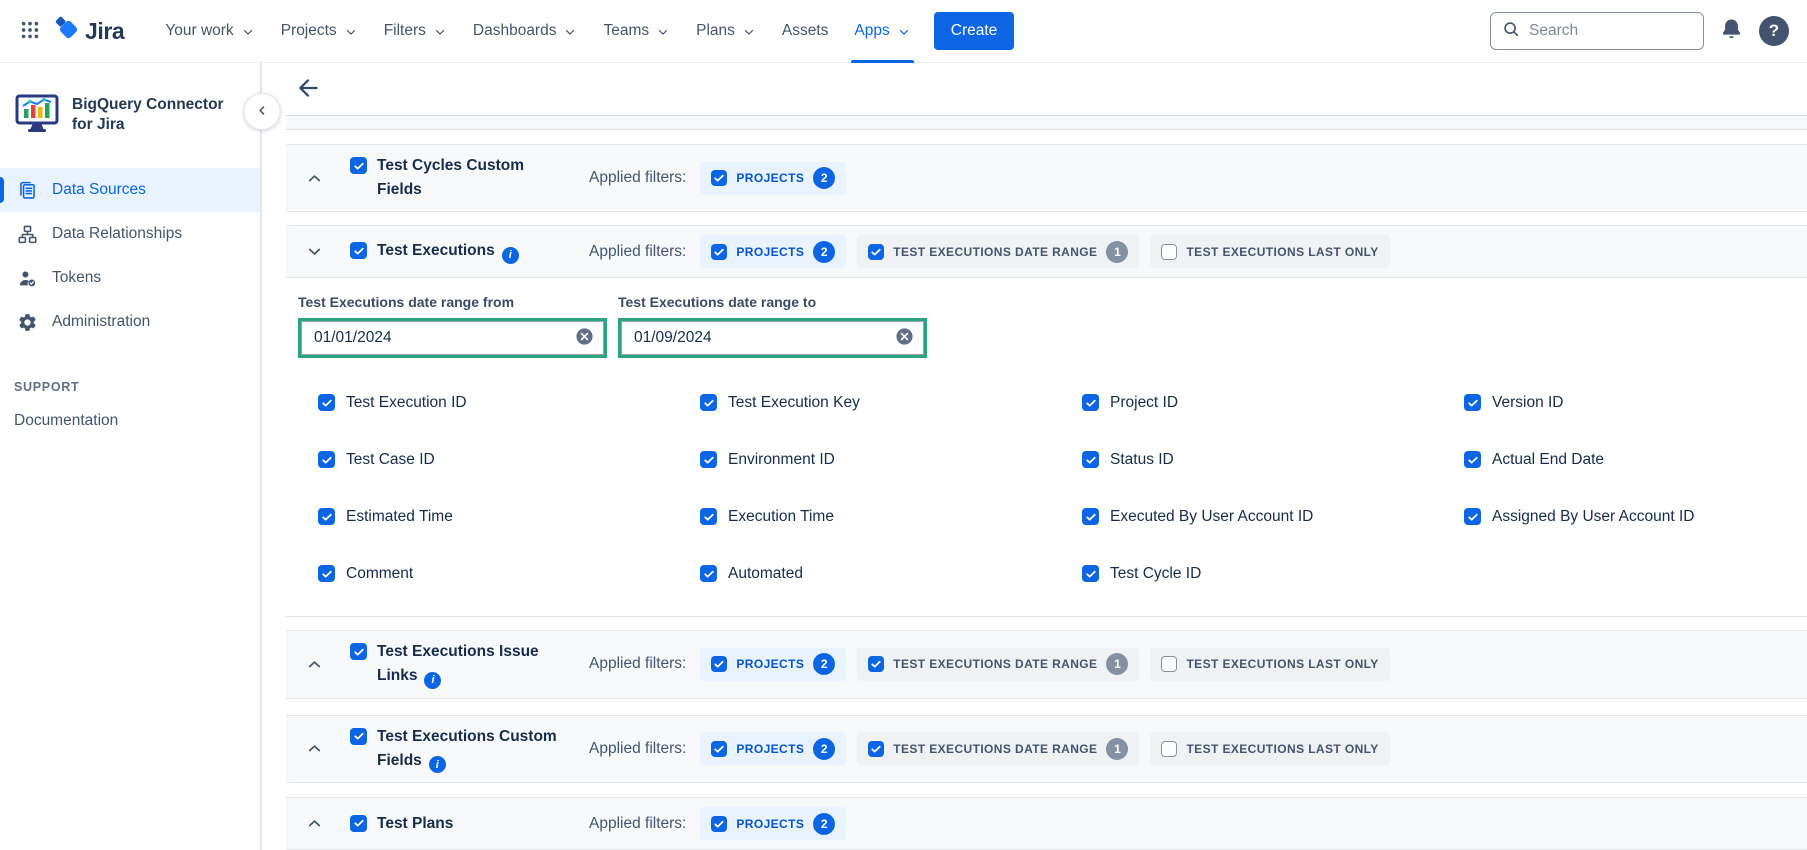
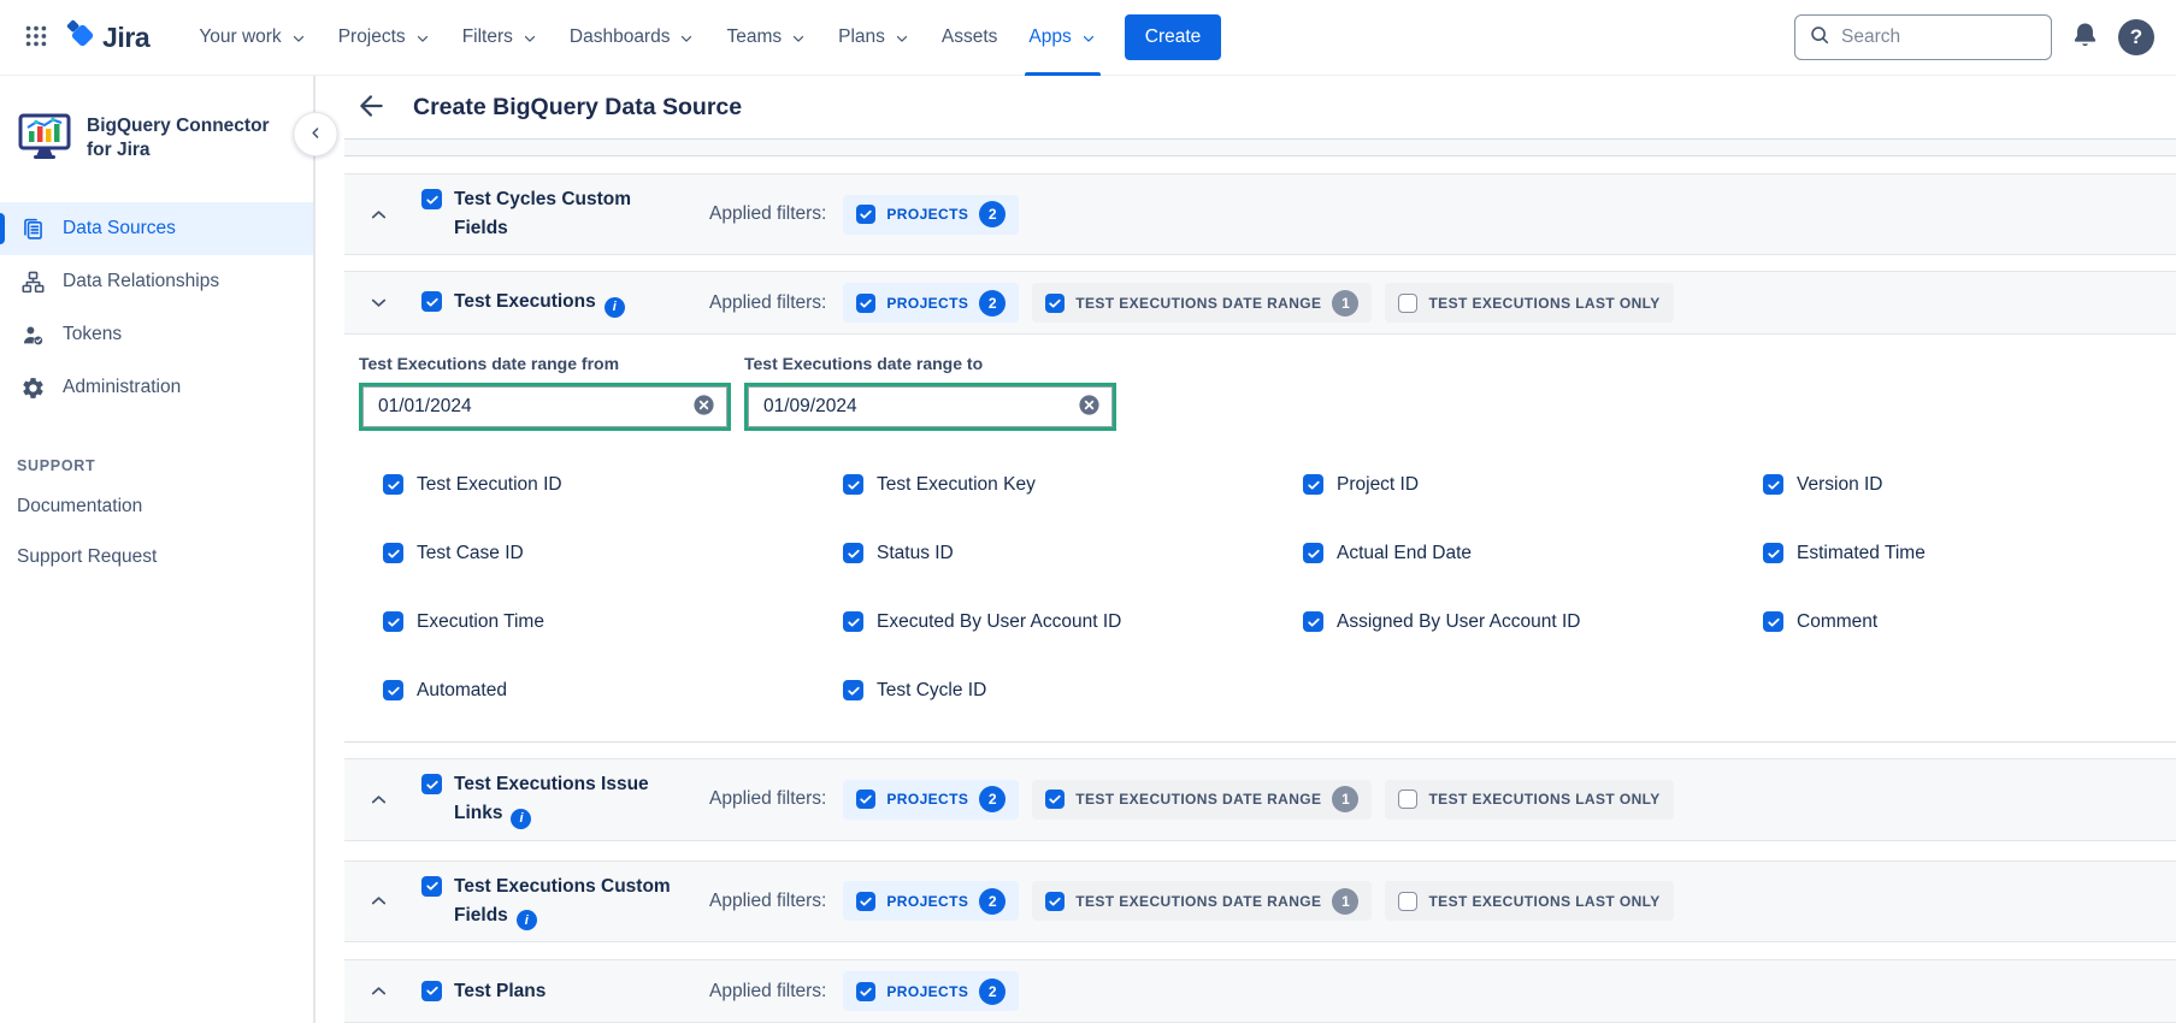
  Jira
  Your work
  Projects
  Filters
  Dashboards
  Teams
  Plans
  Assets
  Apps
  Create
  Search
  ?
  BigQuery Connector for Jira
  Data Sources
  Data Relationships
  Tokens
  Administration
  SUPPORT
  Documentation
+ Support Request
+ Create BigQuery Data Source
  Test Cycles Custom Fields
  Applied filters:
  PROJECTS
  2
  Test Executions i
  Applied filters:
  PROJECTS
  2
  TEST EXECUTIONS DATE RANGE
  1
  TEST EXECUTIONS LAST ONLY
  Test Executions date range from
  01/01/2024
  Test Executions date range to
  01/09/2024
  Test Execution ID
  Test Execution Key
  Project ID
  Version ID
  Test Case ID
- Environment ID
  Status ID
  Actual End Date
  Estimated Time
  Execution Time
  Executed By User Account ID
  Assigned By User Account ID
  Comment
  Automated
  Test Cycle ID
  Test Executions Issue
  Links i
  Applied filters:
  PROJECTS
  2
  TEST EXECUTIONS DATE RANGE
  1
  TEST EXECUTIONS LAST ONLY
  Test Executions Custom
  Fields i
  Applied filters:
  PROJECTS
  2
  TEST EXECUTIONS DATE RANGE
  1
  TEST EXECUTIONS LAST ONLY
  Test Plans
  Applied filters:
  PROJECTS
  2
